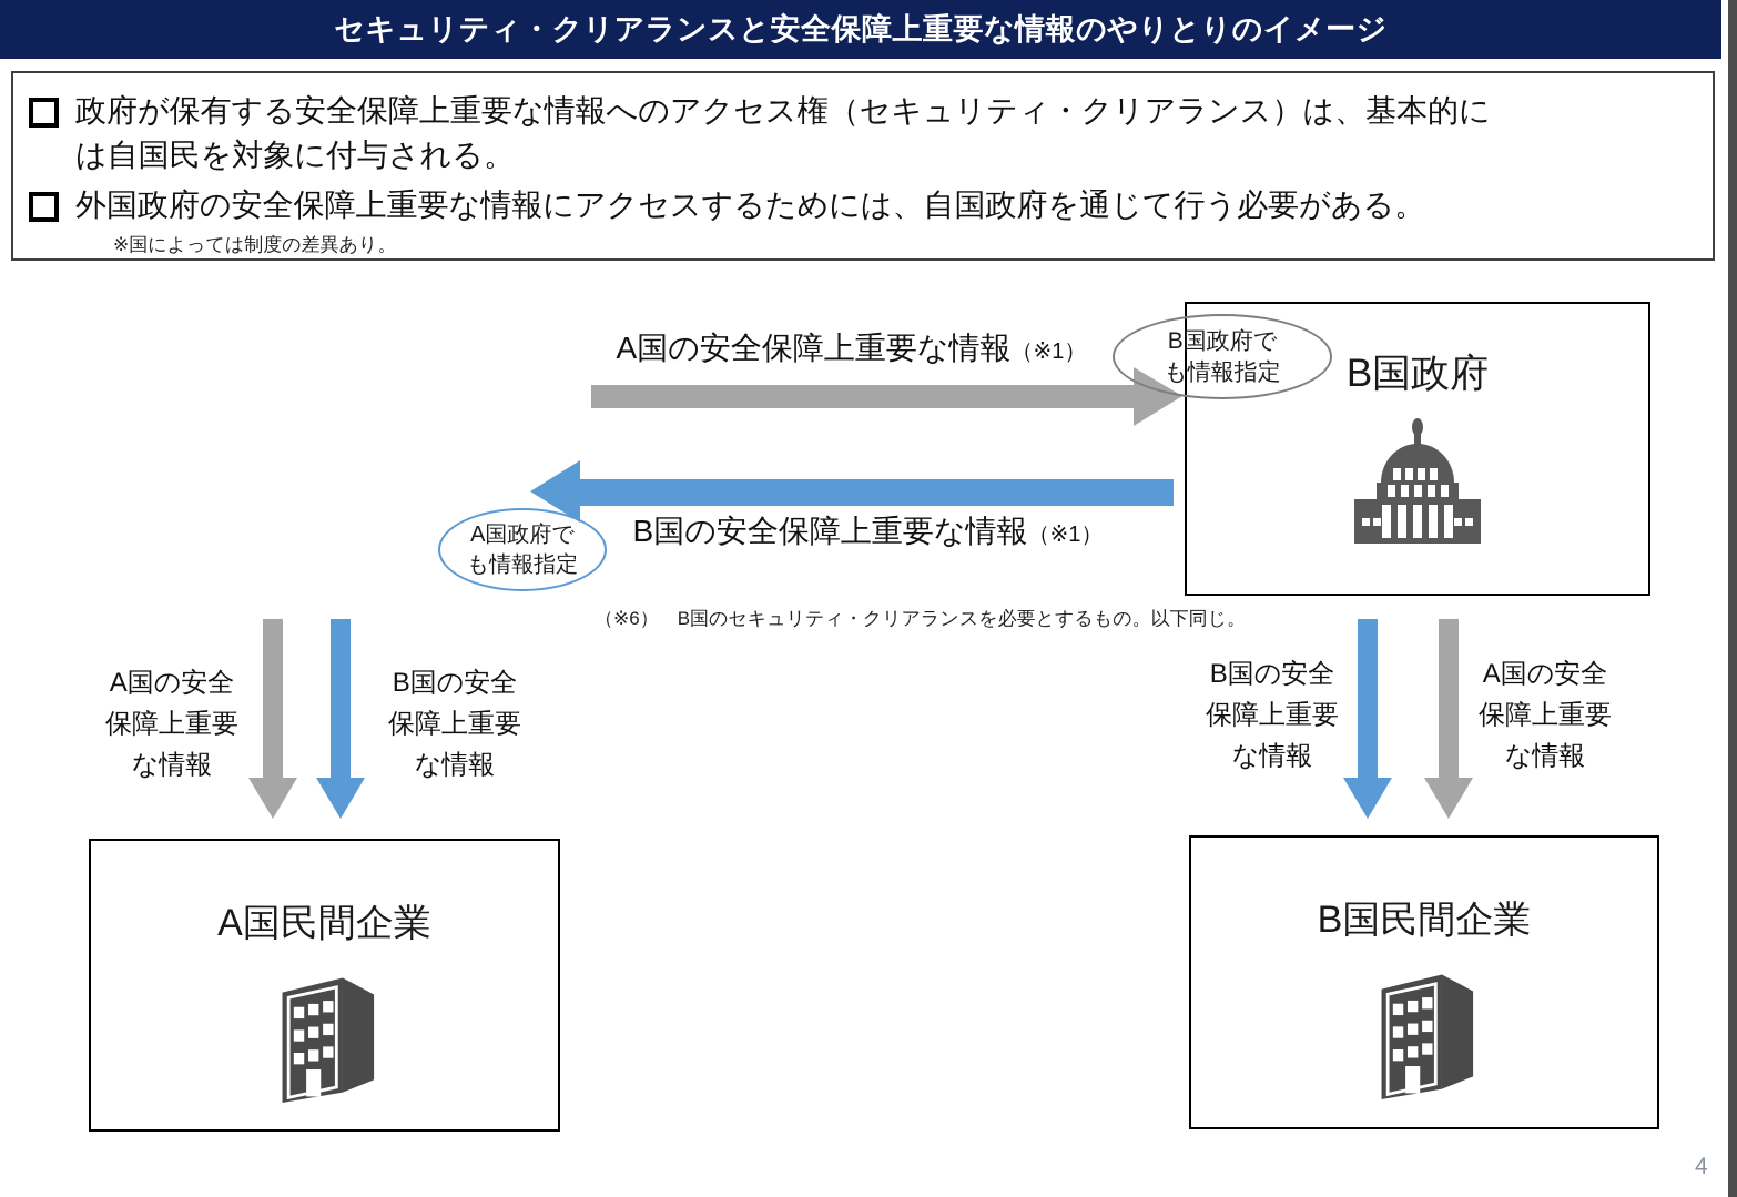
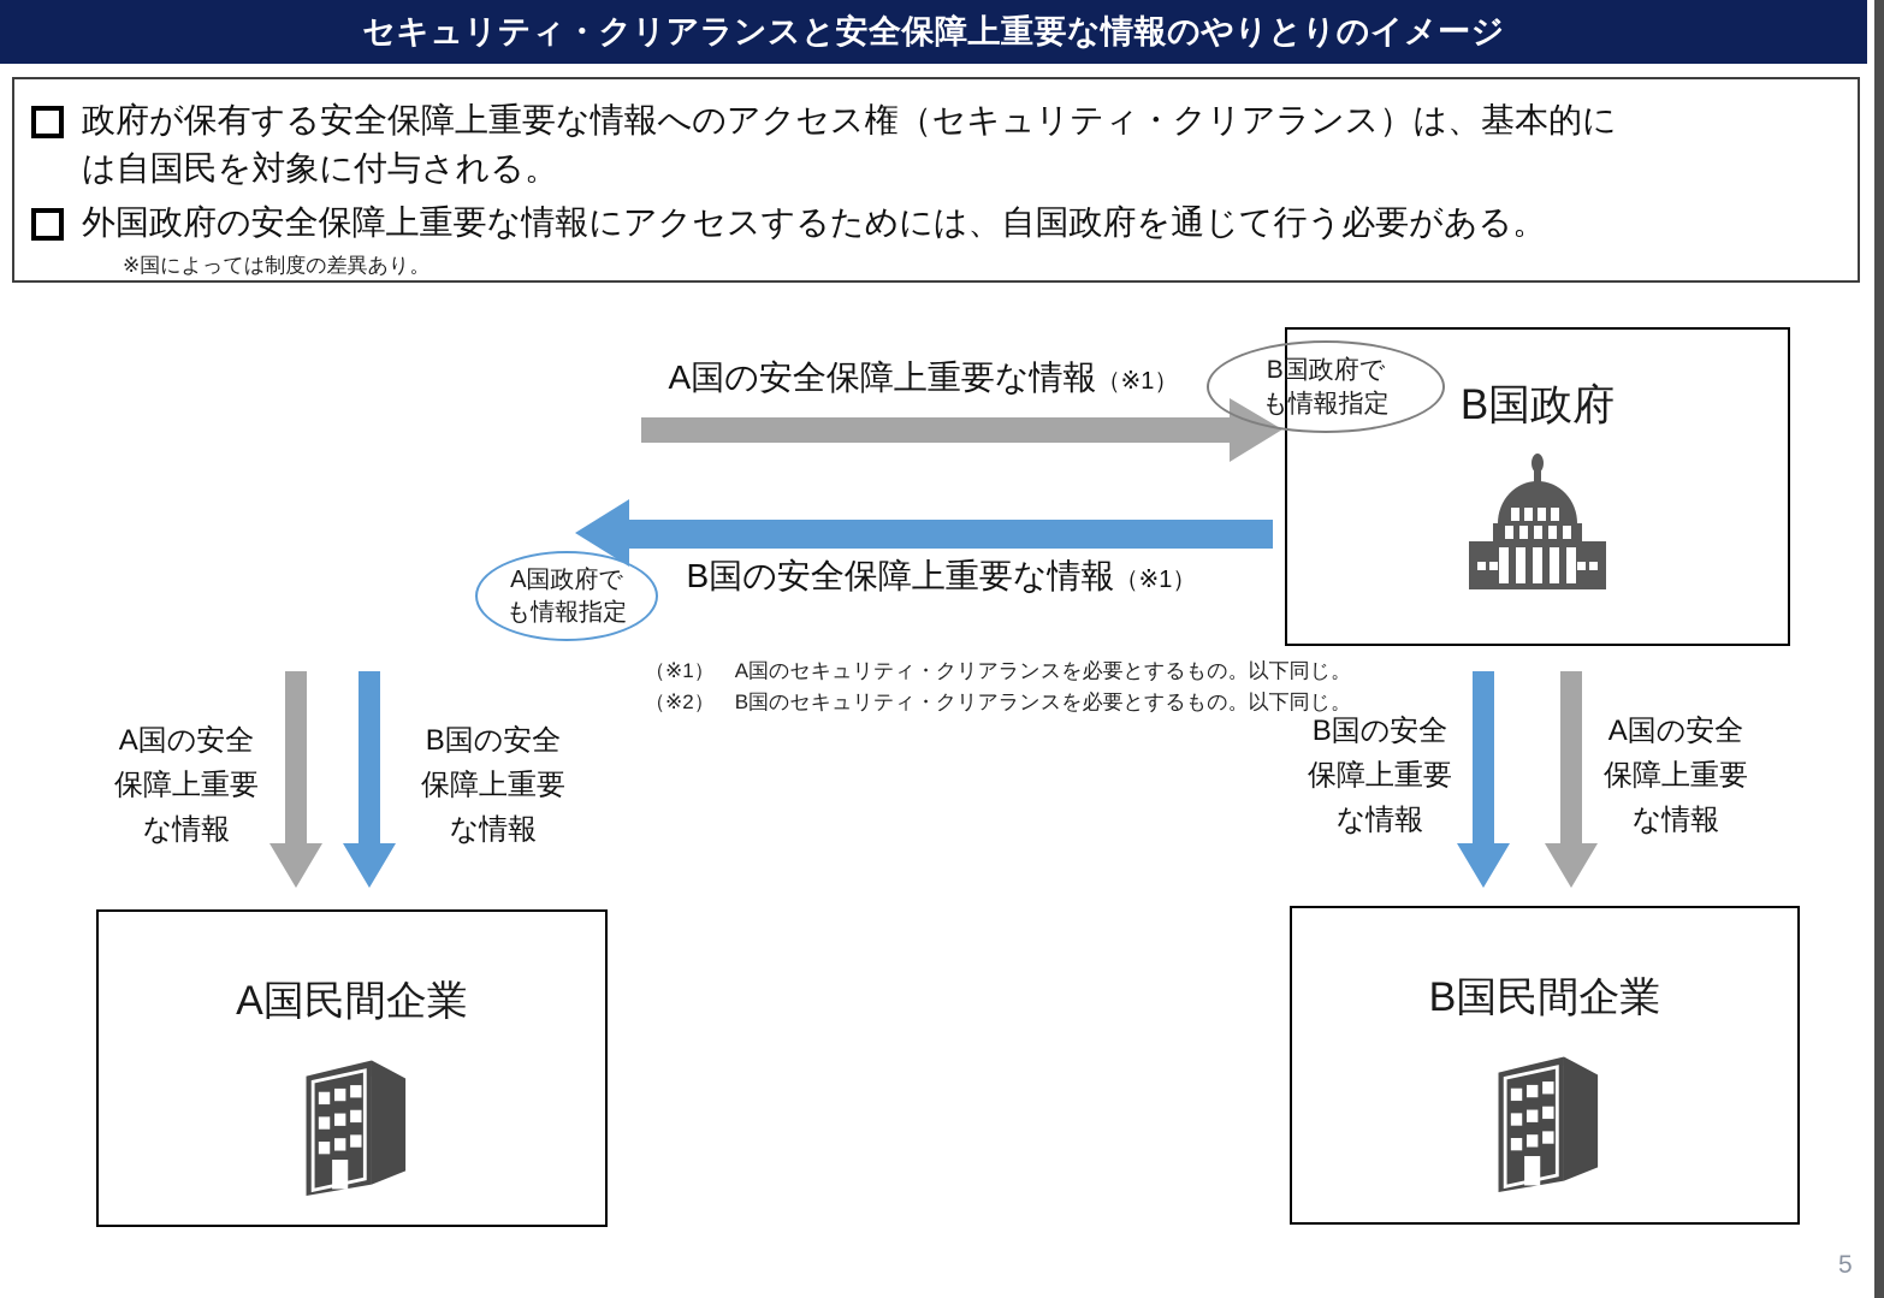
  セキュリティ・クリアランスと安全保障上重要な情報のやりとりのイメージ
  政府が保有する安全保障上重要な情報へのアクセス権（セキュリティ・クリアランス）は、基本的には自国民を対象に付与される。
  外国政府の安全保障上重要な情報にアクセスするためには、自国政府を通じて行う必要がある。
  ※国によっては制度の差異あり。
  B国政府
  A国民間企業
  B国民間企業
  A国の安全保障上重要な情報（※1）
  B国の安全保障上重要な情報（※1）
+ （※1） A国のセキュリティ・クリアランスを必要とするもの。以下同じ。
- （※6） B国のセキュリティ・クリアランスを必要とするもの。以下同じ。
+ （※2） B国のセキュリティ・クリアランスを必要とするもの。以下同じ。
  A国の安全
  保障上重要
  な情報
  B国の安全
  保障上重要
  な情報
  B国の安全
  保障上重要
  な情報
  A国の安全
  保障上重要
  な情報
  B国政府で
  も情報指定
  A国政府で
  も情報指定
- 4
+ 5
